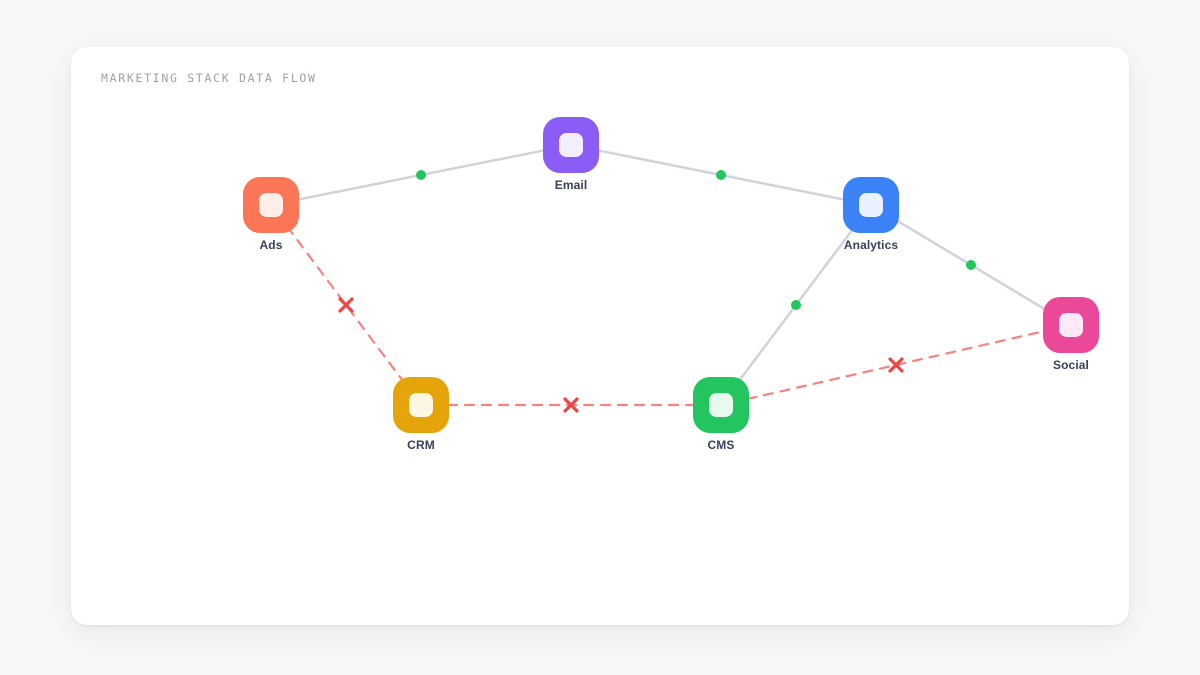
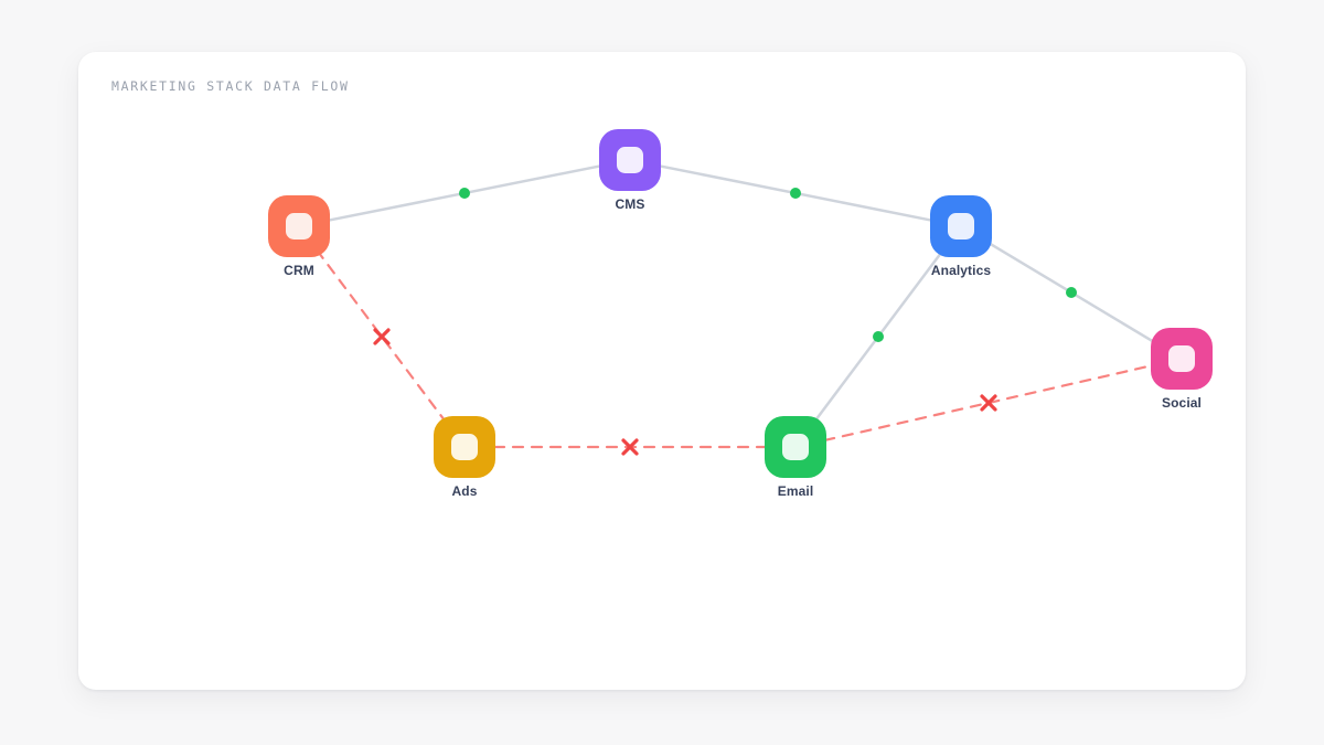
  MARKETING STACK DATA FLOW
- Ads
+ CRM
- Email
+ CMS
  Analytics
  Social
- CMS
+ Email
- CRM
+ Ads
